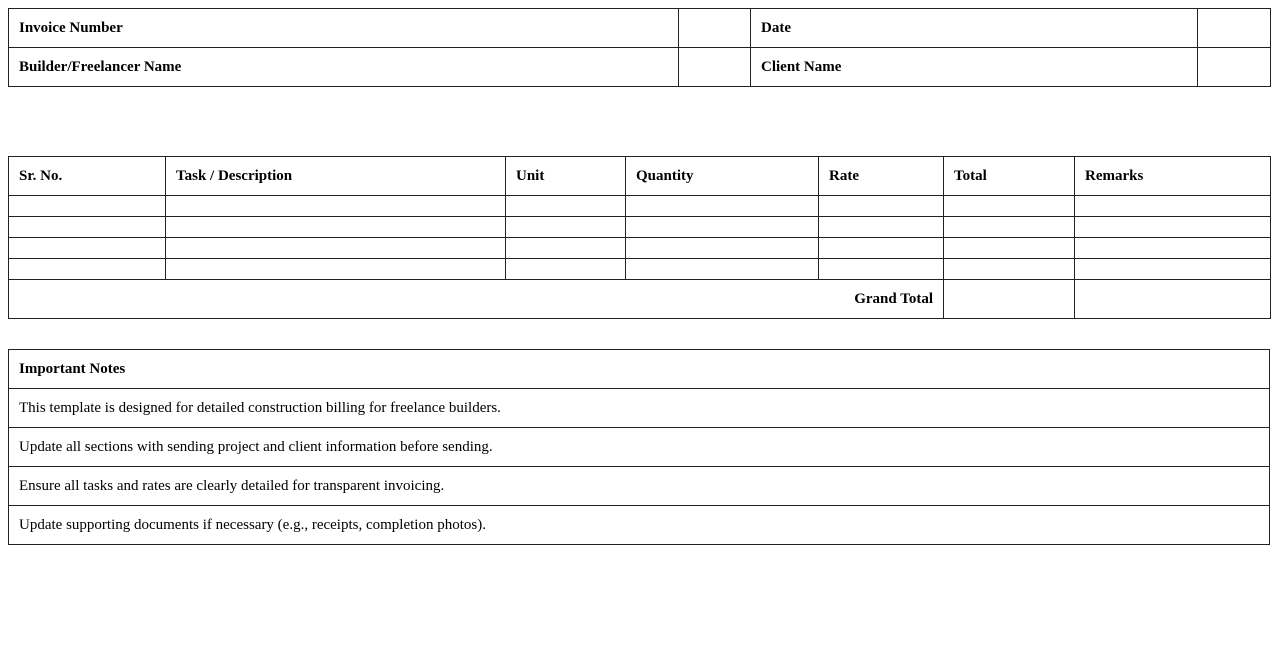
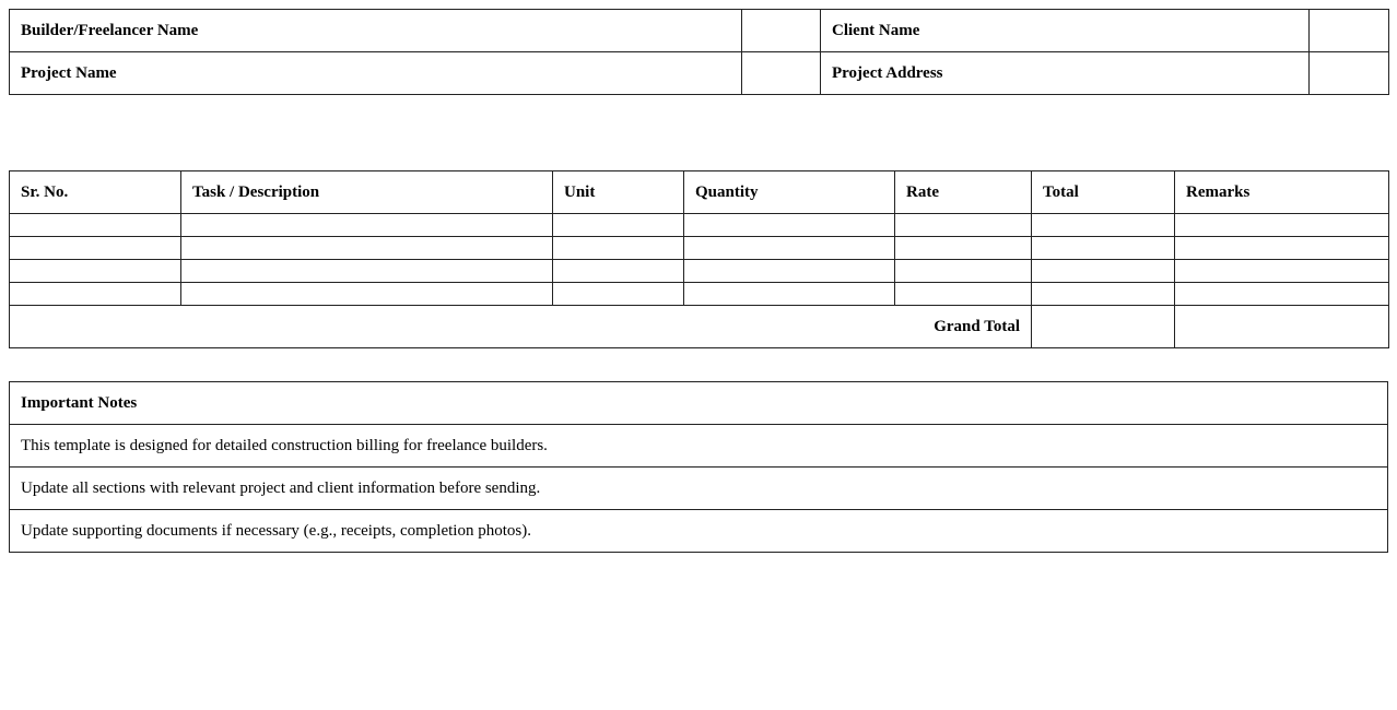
- Invoice Number		Date
  Builder/Freelancer Name		Client Name
+ Project Name		Project Address
  Sr. No.	Task / Description	Unit	Quantity	Rate	Total	Remarks
  Grand Total
  Important Notes
  This template is designed for detailed construction billing for freelance builders.
- Update all sections with sending project and client information before sending.
+ Update all sections with relevant project and client information before sending.
- Ensure all tasks and rates are clearly detailed for transparent invoicing.
  Update supporting documents if necessary (e.g., receipts, completion photos).
